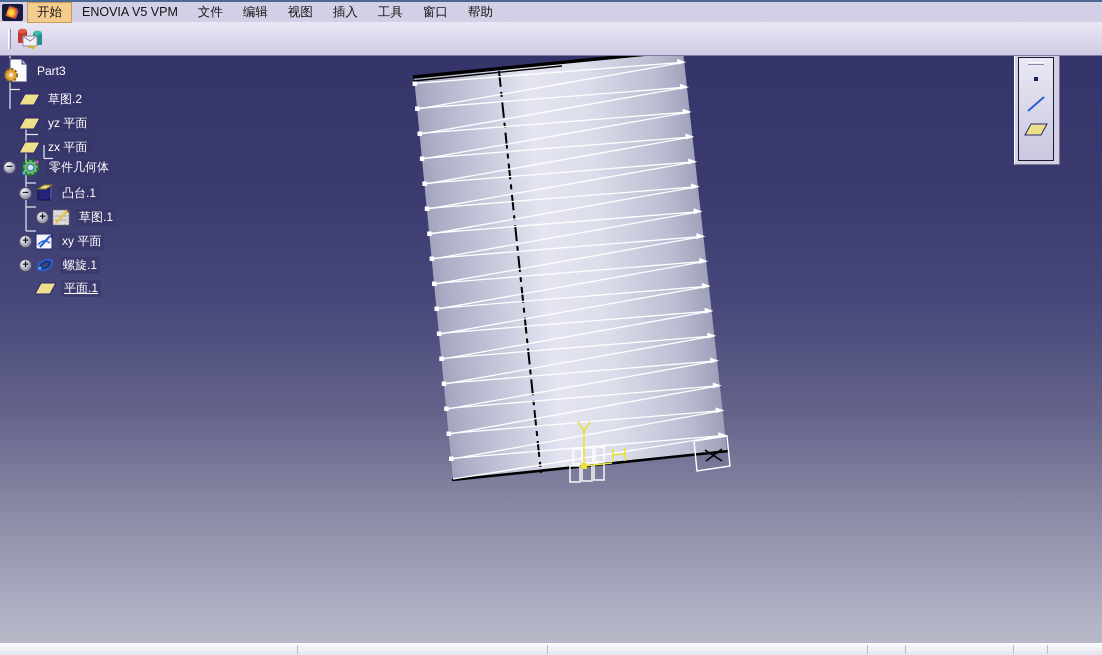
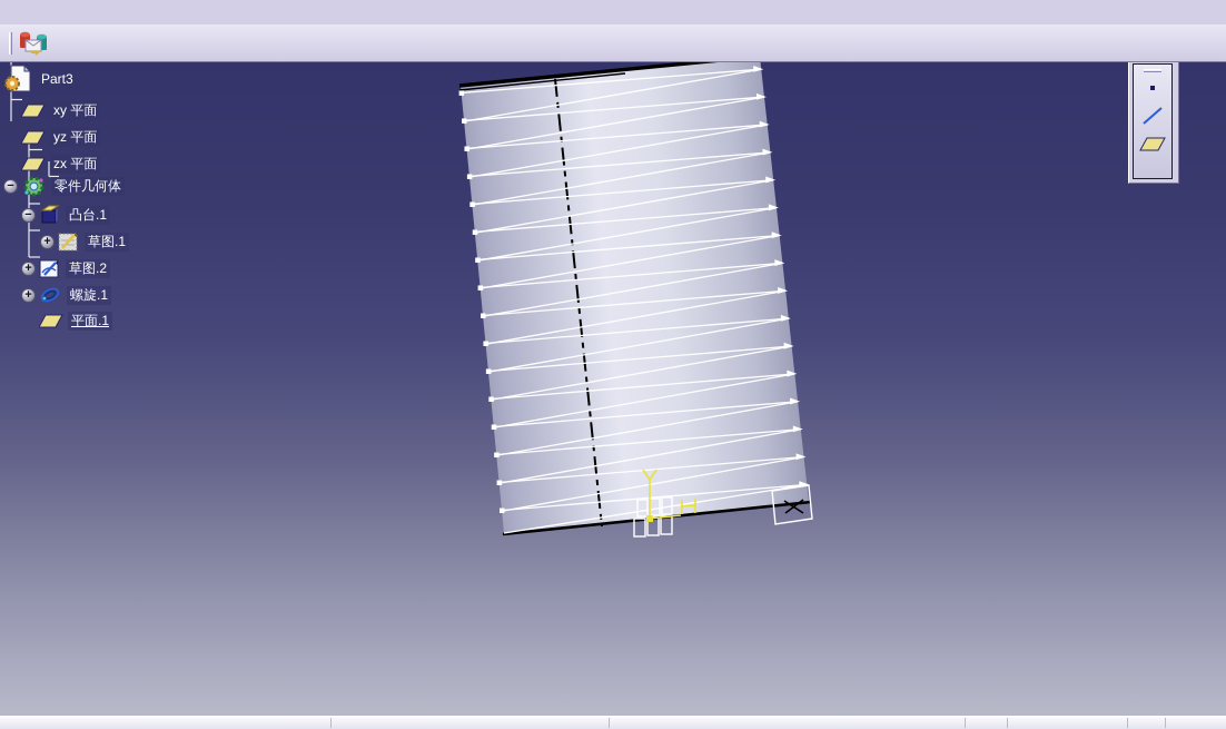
- 开始
- ENOVIA V5 VPM
- 文件
- 编辑
- 视图
- 插入
- 工具
- 窗口
- 帮助
  Part3
- 草图.2
+ xy 平面
  yz 平面
  zx 平面
  −
  零件几何体
  −
  凸台.1
  +
  草图.1
  +
- xy 平面
+ 草图.2
  +
  螺旋.1
  平面.1
